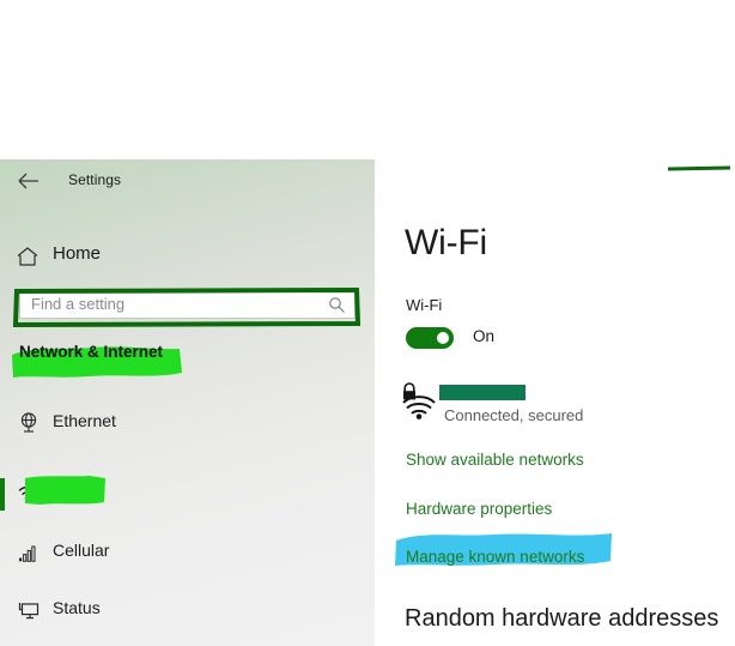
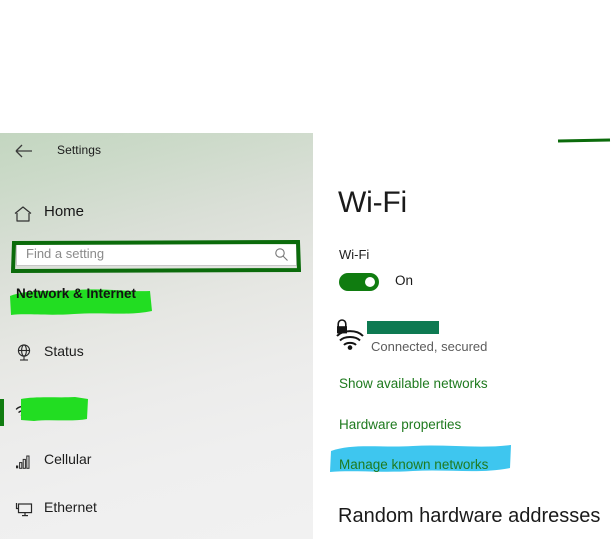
  Settings
  Home
  Find a setting
  Network & Internet
- Ethernet
+ Status
  Cellular
- Status
+ Ethernet
  Wi-Fi
  Wi-Fi
  On
  Connected, secured
  Show available networks
  Hardware properties
  Manage known networks
  Random hardware addresses
